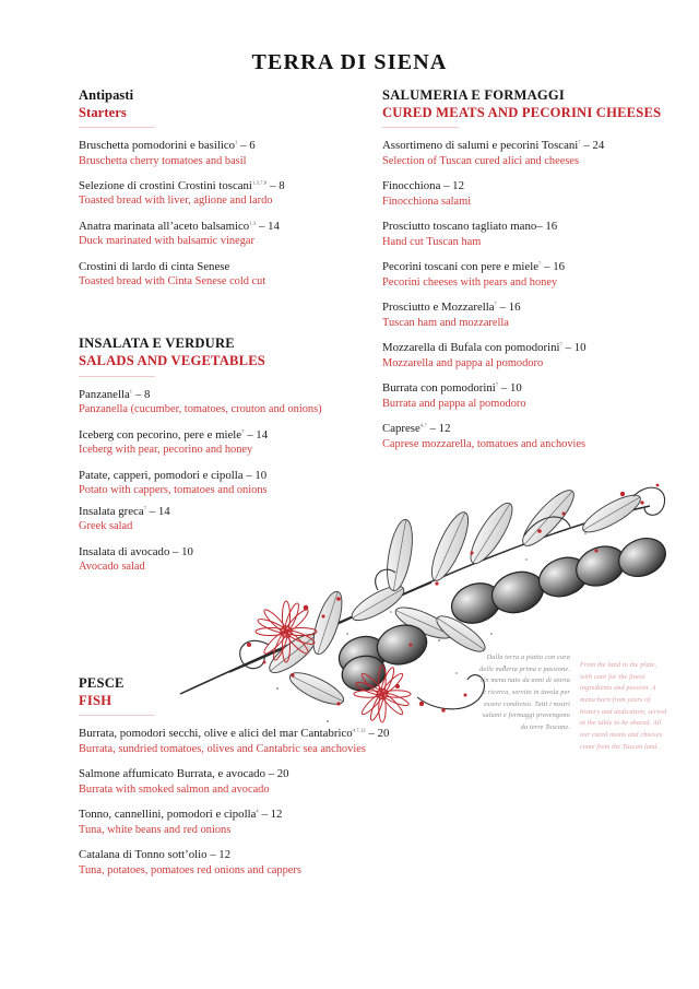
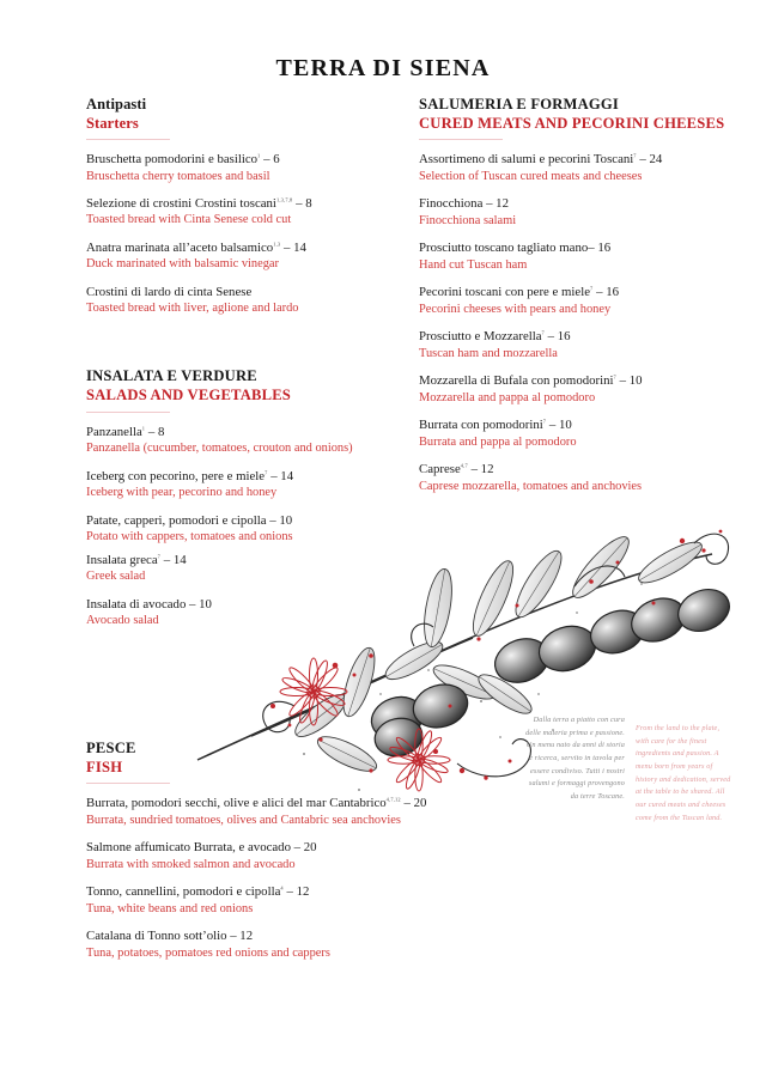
  TERRA DI SIENA
  Antipasti
  Starters
  Bruschetta pomodorini e basilico – 6
  Bruschetta cherry tomatoes and basil
  Selezione di crostini Crostini toscani – 8
- Toasted bread with liver, aglione and lardo
+ Toasted bread with Cinta Senese cold cut
  Anatra marinata all’aceto balsamico – 14
  Duck marinated with balsamic vinegar
  Crostini di lardo di cinta Senese
- Toasted bread with Cinta Senese cold cut
+ Toasted bread with liver, aglione and lardo
  INSALATA E VERDURE
  SALADS AND VEGETABLES
  Panzanella – 8
  Panzanella (cucumber, tomatoes, crouton and onions)
  Iceberg con pecorino, pere e miele – 14
  Iceberg with pear, pecorino and honey
  Patate, capperi, pomodori e cipolla – 10
  Potato with cappers, tomatoes and onions
  Insalata greca – 14
  Greek salad
  Insalata di avocado – 10
  Avocado salad
  PESCE
  FISH
  Burrata, pomodori secchi, olive e alici del mar Cantabrico – 20
  Burrata, sundried tomatoes, olives and Cantabric sea anchovies
  Salmone affumicato Burrata, e avocado – 20
  Burrata with smoked salmon and avocado
  Tonno, cannellini, pomodori e cipolla – 12
  Tuna, white beans and red onions
  Catalana di Tonno sott’olio – 12
  Tuna, potatoes, pomatoes red onions and cappers
  SALUMERIA E FORMAGGI
  CURED MEATS AND PECORINI CHEESES
  Assortimeno di salumi e pecorini Toscani – 24
- Selection of Tuscan cured alici and cheeses
+ Selection of Tuscan cured meats and cheeses
  Finocchiona – 12
  Finocchiona salami
  Prosciutto toscano tagliato mano– 16
  Hand cut Tuscan ham
  Pecorini toscani con pere e miele – 16
  Pecorini cheeses with pears and honey
  Prosciutto e Mozzarella – 16
  Tuscan ham and mozzarella
  Mozzarella di Bufala con pomodorini – 10
  Mozzarella and pappa al pomodoro
  Burrata con pomodorini – 10
  Burrata and pappa al pomodoro
  Caprese – 12
  Caprese mozzarella, tomatoes and anchovies
